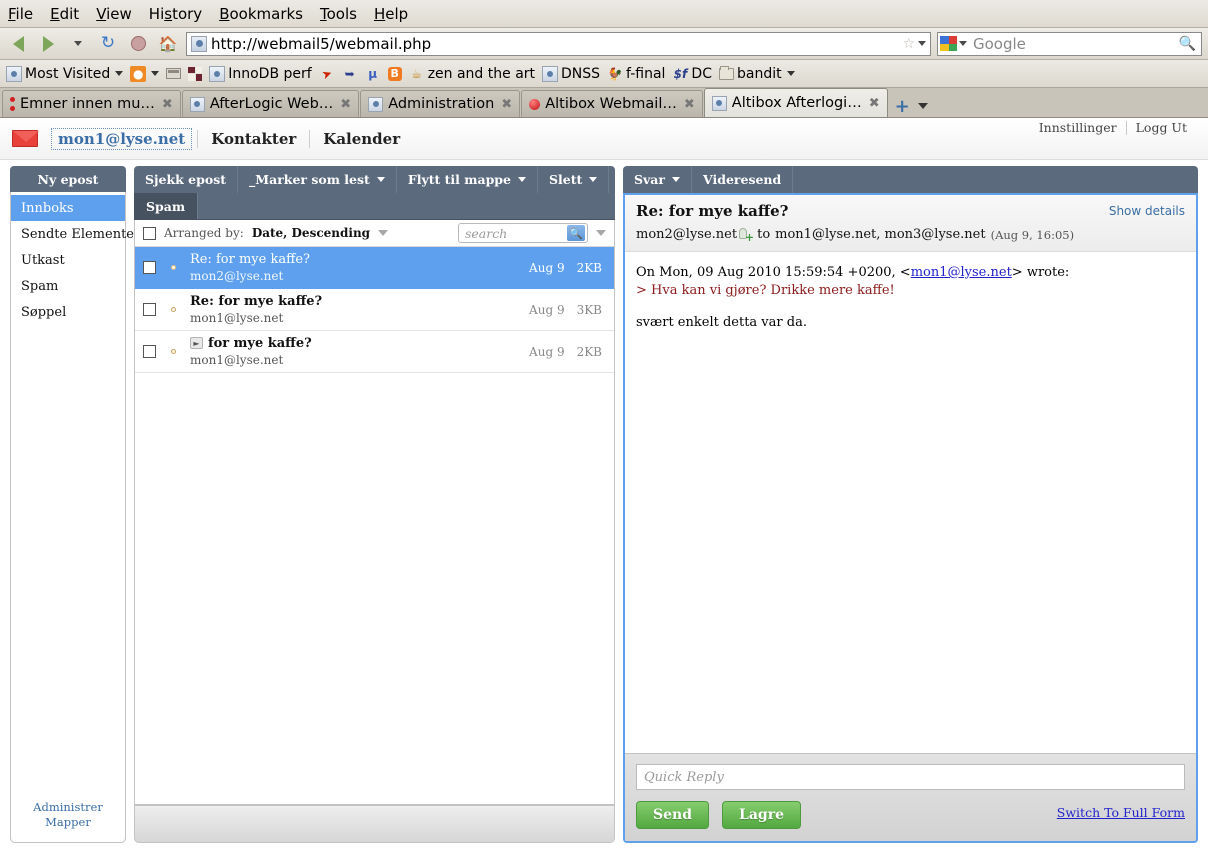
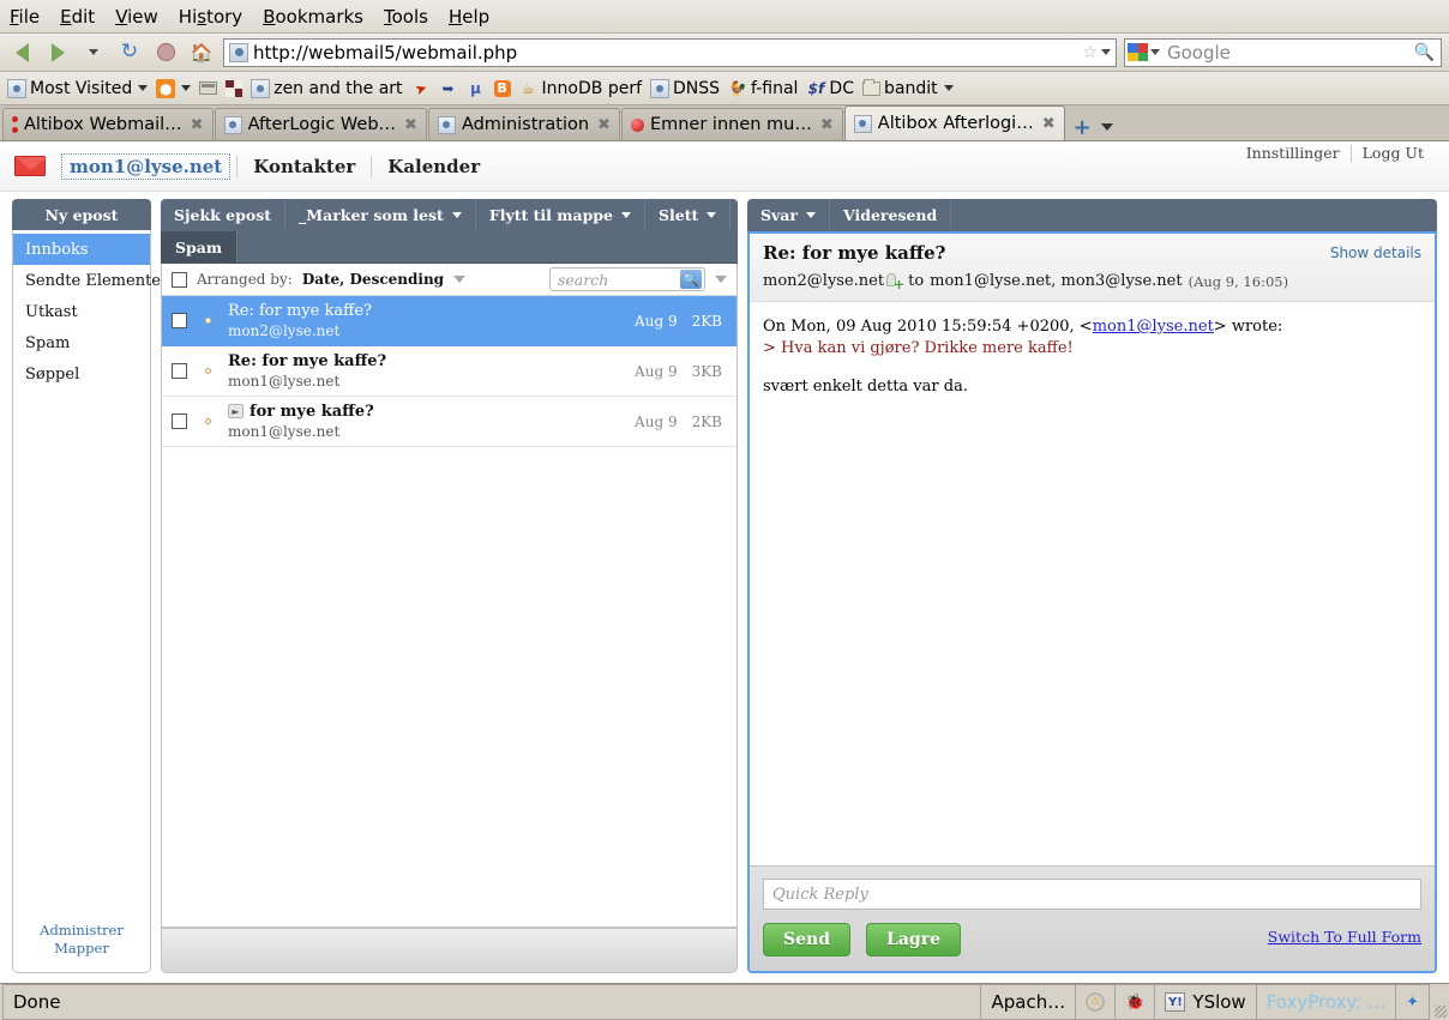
  File
  Edit
  View
  History
  Bookmarks
  Tools
  Help
  ↻
  🏠
  http://webmail5/webmail.php
  ☆
  Google
  🔍
  Most Visited
  ●
- InnoDB perf
+ zen and the art
  ➥
  µ
  B
  ☕
- zen and the art
+ InnoDB perf
  DNSS
  🐓
  f-final
  $f
  DC
  bandit
- Emner innen mu…
+ Altibox Webmail…
  ✖
  AfterLogic Web…
  ✖
  Administration
  ✖
- Altibox Webmail…
+ Emner innen mu…
  ✖
  Altibox Afterlogi…
  ✖
  +
  mon1@lyse.net
  Kontakter
  Kalender
  Innstillinger
  Logg Ut
  Ny epost
  Innboks
  Sendte Elemente
  Utkast
  Spam
  Søppel
  Administrer Mapper
  Sjekk epost
  _Marker som lest
  Flytt til mappe
  Slett
  Spam
  Arranged by:
  Date, Descending
  search
  🔍
  Re: for mye kaffe?
  mon2@lyse.net
  Aug 9
  2KB
  Re: for mye kaffe?
  mon1@lyse.net
  Aug 9
  3KB
  ► for mye kaffe?
  mon1@lyse.net
  Aug 9
  2KB
  Svar
  Videresend
  Re: for mye kaffe?
  Show details
  mon2@lyse.net
  +
  to
  mon1@lyse.net, mon3@lyse.net
  (Aug 9, 16:05)
  On Mon, 09 Aug 2010 15:59:54 +0200, <mon1@lyse.net> wrote:
  > Hva kan vi gjøre? Drikke mere kaffe!
  svært enkelt detta var da.
  Quick Reply
  Send
  Lagre
  Switch To Full Form
+ Done
+ Apach…
+ ⚠
+ 🐞
+ Y!
+ YSlow
+ FoxyProxy: …
+ ✦
